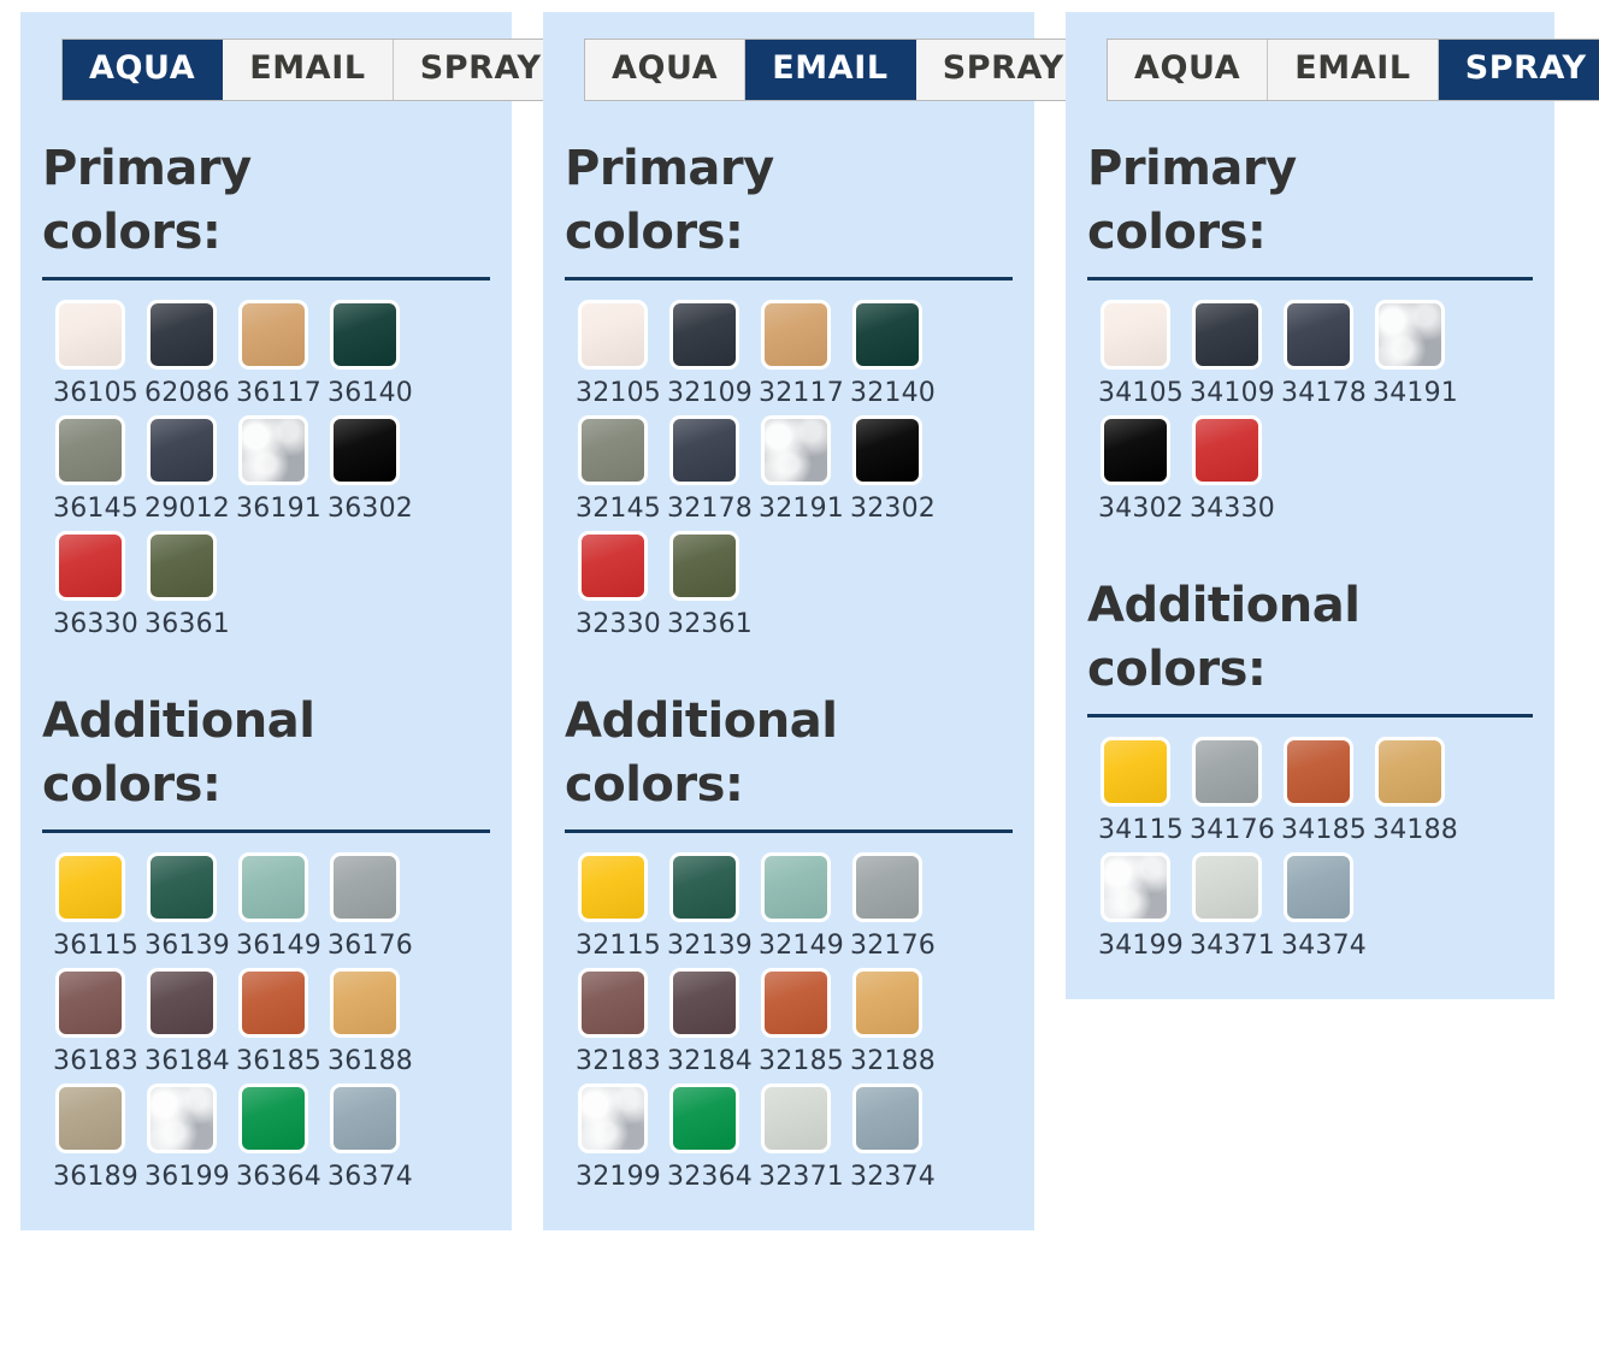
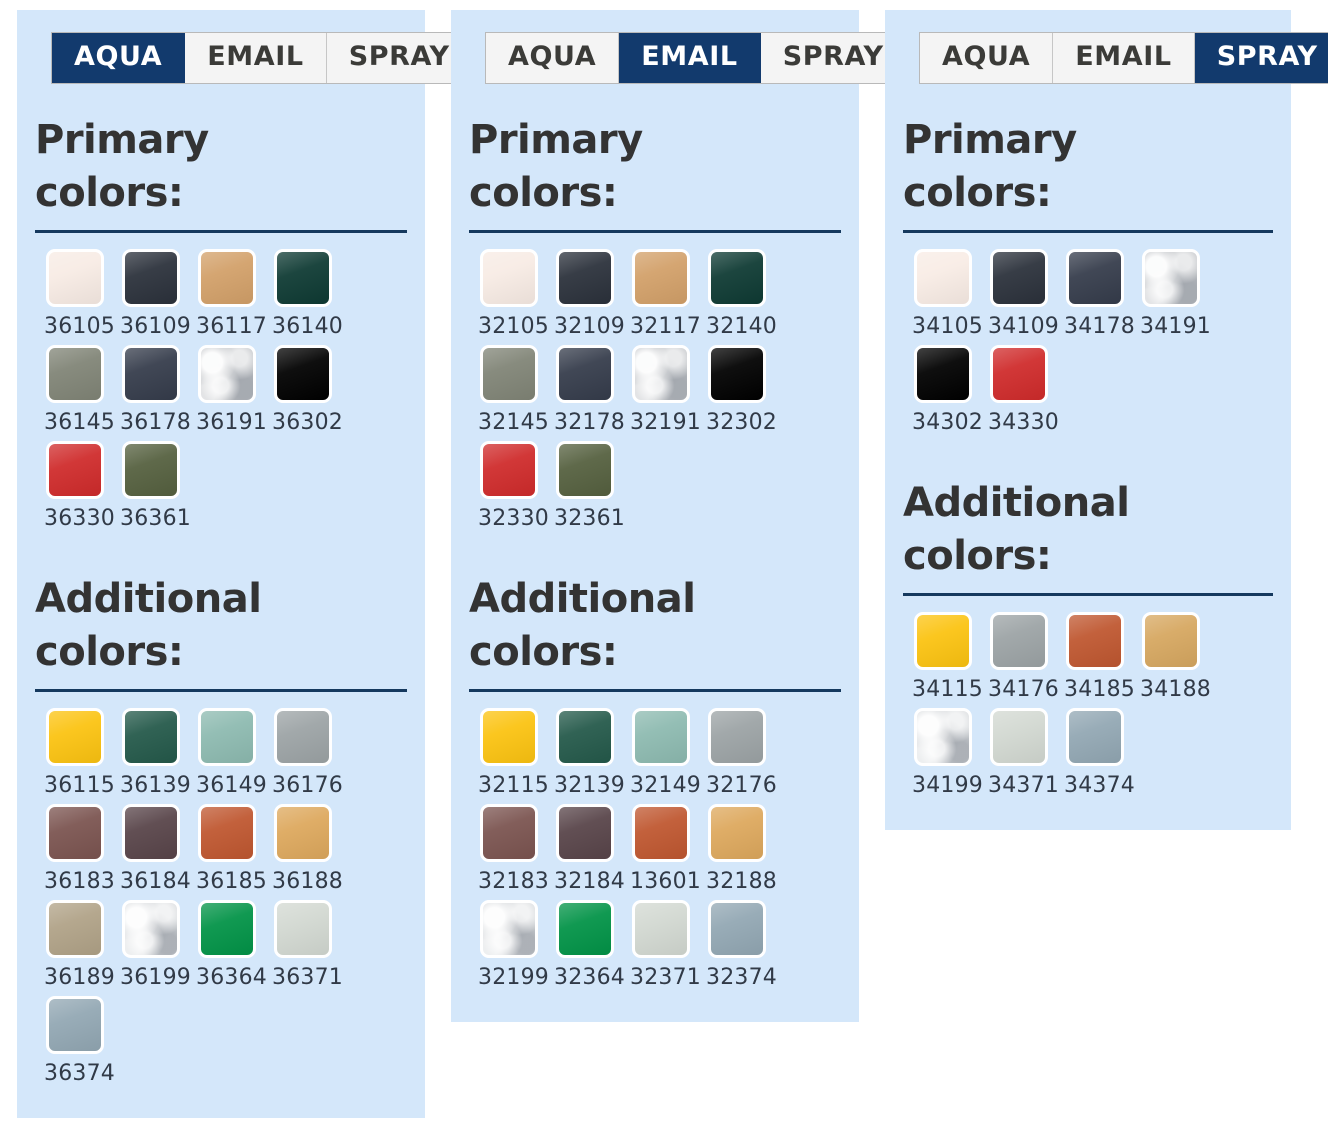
  AQUA
  EMAIL
  SPRAY
  Primary colors:
  36105
- 62086
+ 36109
  36117
  36140
  36145
- 29012
+ 36178
  36191
  36302
  36330
  36361
  Additional colors:
  36115
  36139
  36149
  36176
  36183
  36184
  36185
  36188
  36189
  36199
  36364
+ 36371
  36374
  AQUA
  EMAIL
  SPRAY
  Primary colors:
  32105
  32109
  32117
  32140
  32145
  32178
  32191
  32302
  32330
  32361
  Additional colors:
  32115
  32139
  32149
  32176
  32183
  32184
- 32185
+ 13601
  32188
  32199
  32364
  32371
  32374
  AQUA
  EMAIL
  SPRAY
  Primary colors:
  34105
  34109
  34178
  34191
  34302
  34330
  Additional colors:
  34115
  34176
  34185
  34188
  34199
  34371
  34374
